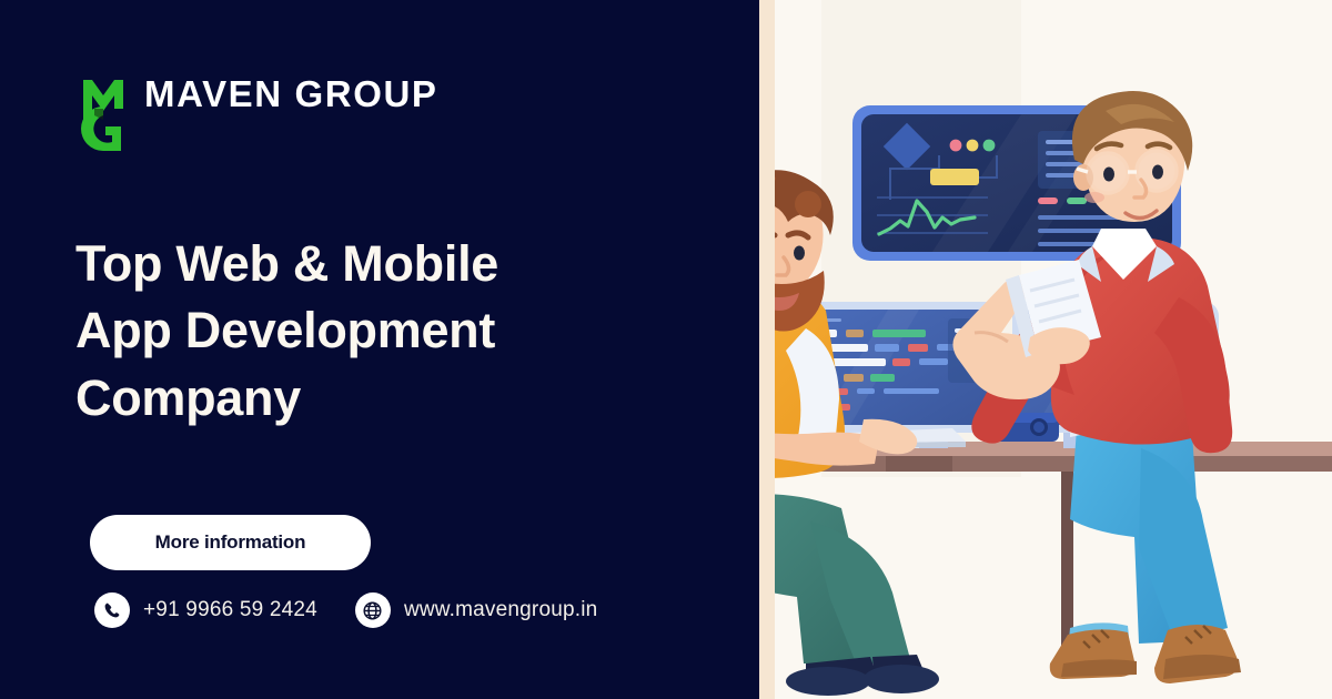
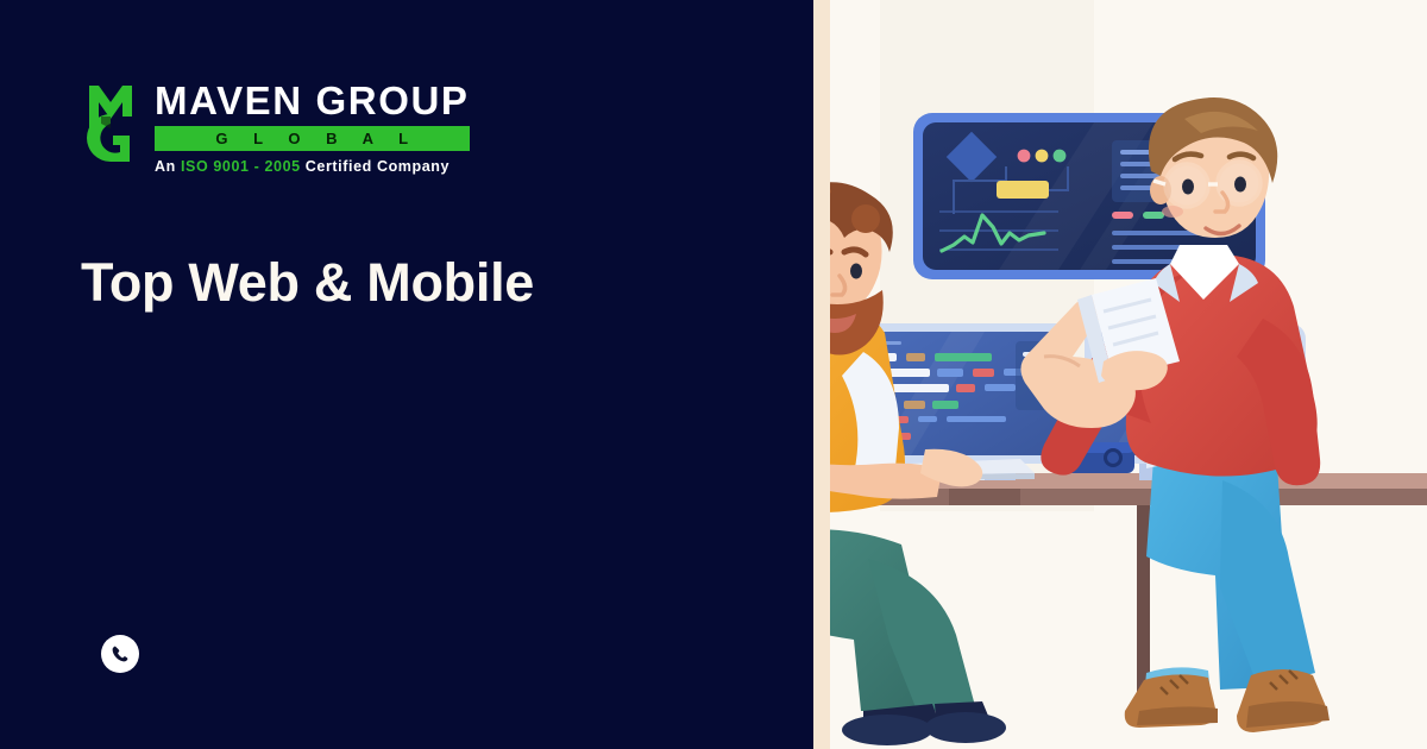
  MAVEN GROUP
+ G L O B A L
+ An ISO 9001 - 2005 Certified Company
  Top Web & Mobile
- App Development
- Company
- More information
- +91 9966 59 2424
- www.mavengroup.in
